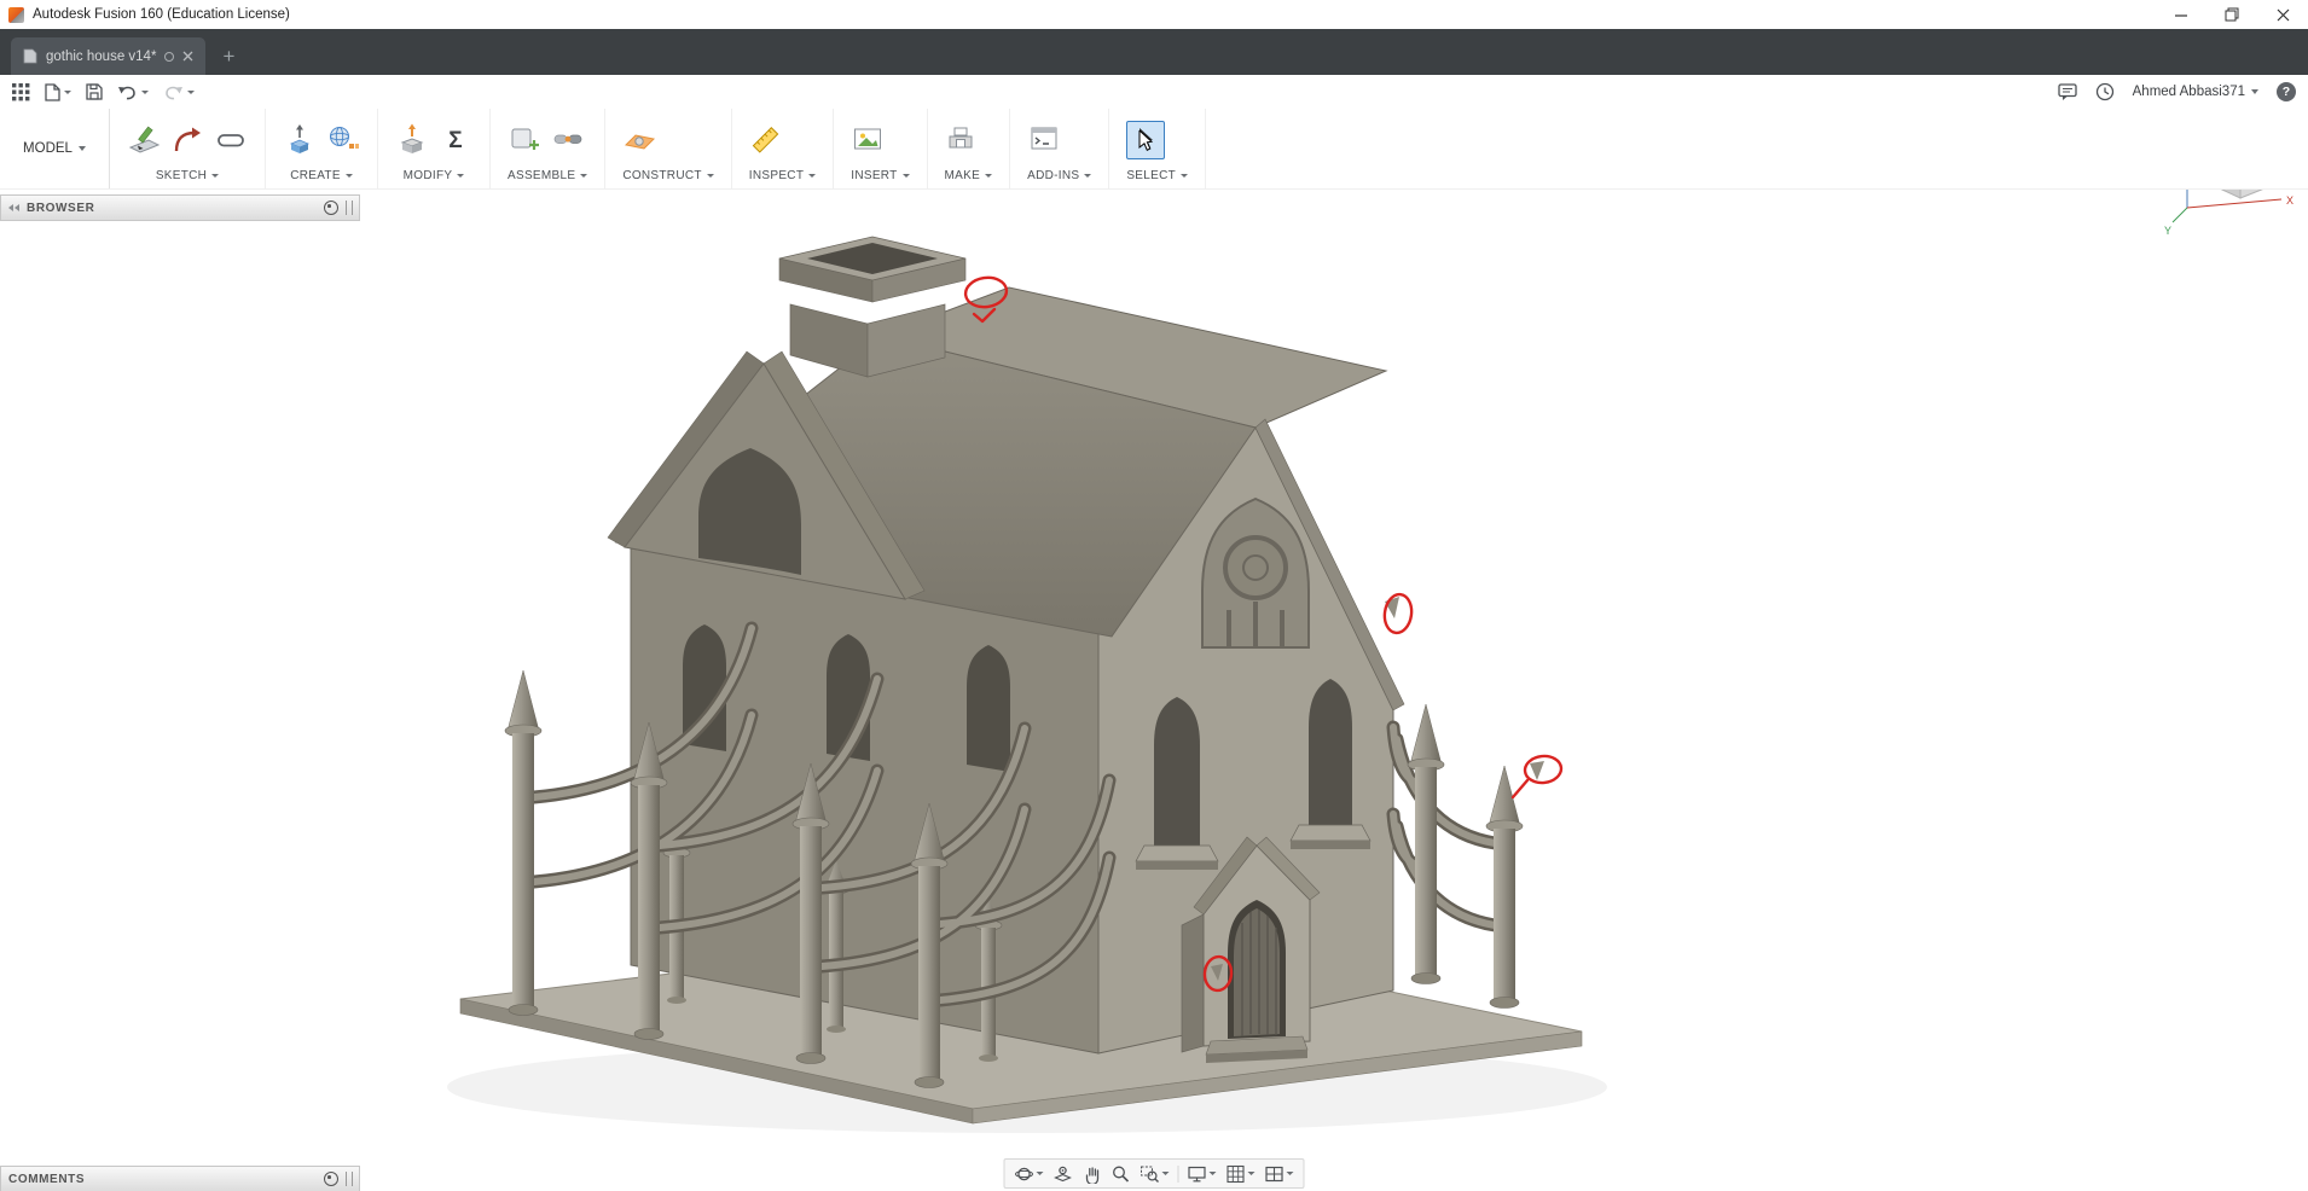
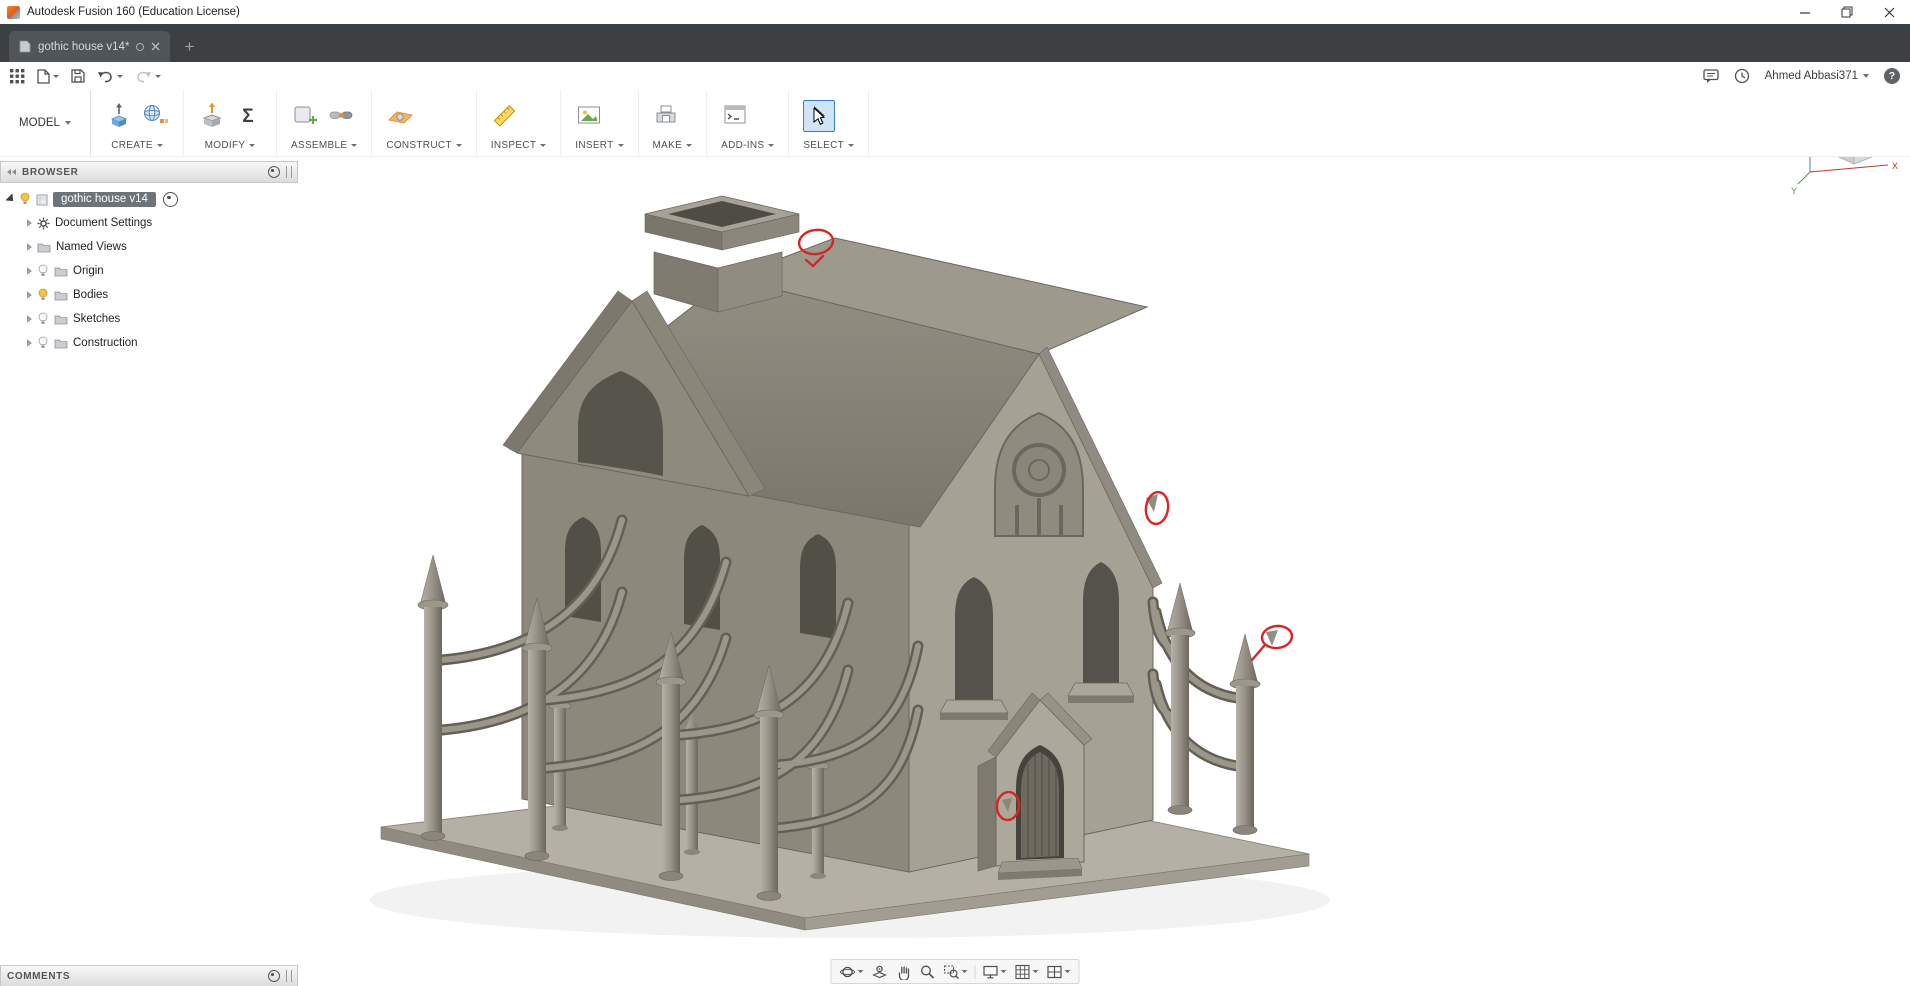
  Autodesk Fusion 160 (Education License)
  gothic house v14*
  +
  Ahmed Abbasi371
  ?
  MODEL
- SKETCH
  CREATE
  Σ
  MODIFY
  ASSEMBLE
  CONSTRUCT
  INSPECT
  INSERT
  MAKE
  ADD-INS
  SELECT
  BROWSER
+ gothic house v14
+ Document Settings
+ Named Views
+ Origin
+ Bodies
+ Sketches
+ Construction
  Y
  X
  COMMENTS
